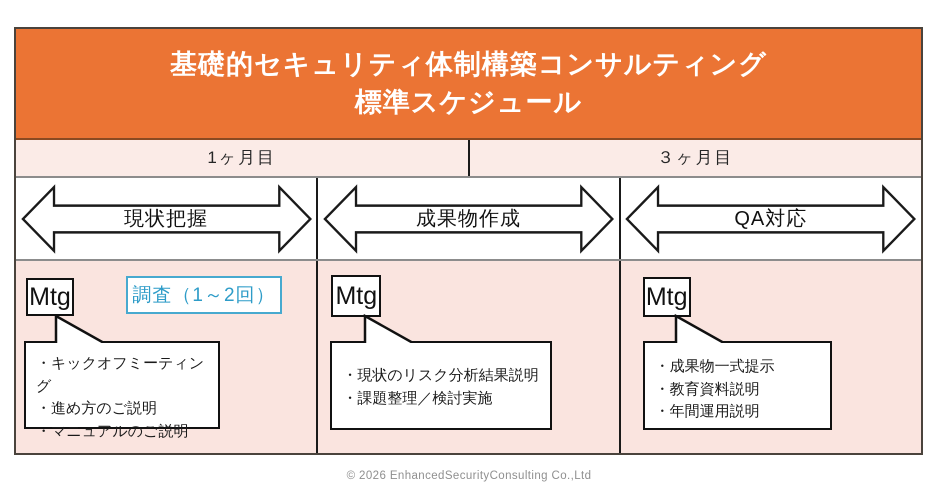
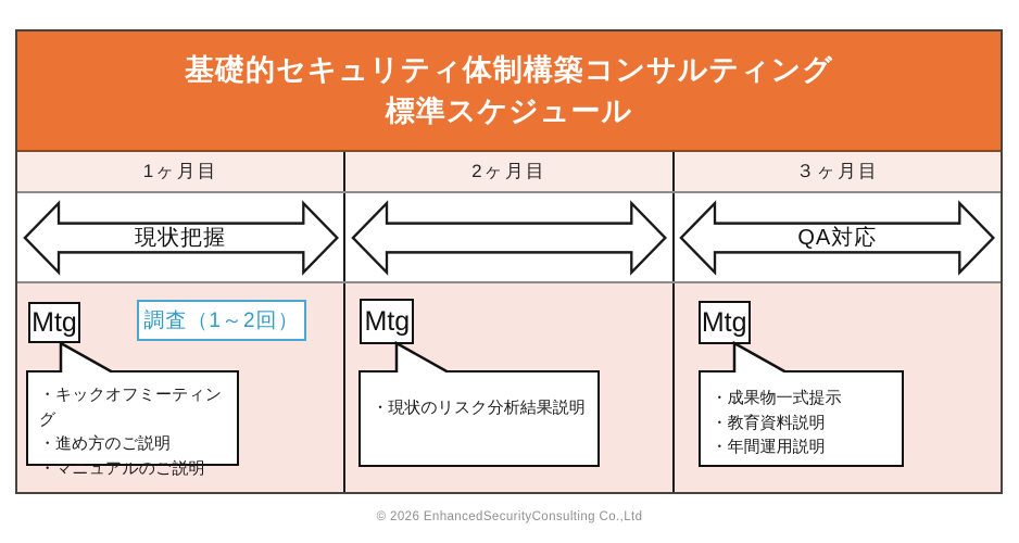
  基礎的セキュリティ体制構築コンサルティング
  標準スケジュール
  1ヶ月目
+ 2ヶ月目
  ３ヶ月目
  現状把握
- 成果物作成
  QA対応
  Mtg
  調査（1～2回）
  ・キックオフミーティング
  ・進め方のご説明
  ・マニュアルのご説明
  Mtg
  ・現状のリスク分析結果説明
- ・課題整理／検討実施
  Mtg
  ・成果物一式提示
  ・教育資料説明
  ・年間運用説明
  © 2026 EnhancedSecurityConsulting Co.,Ltd
